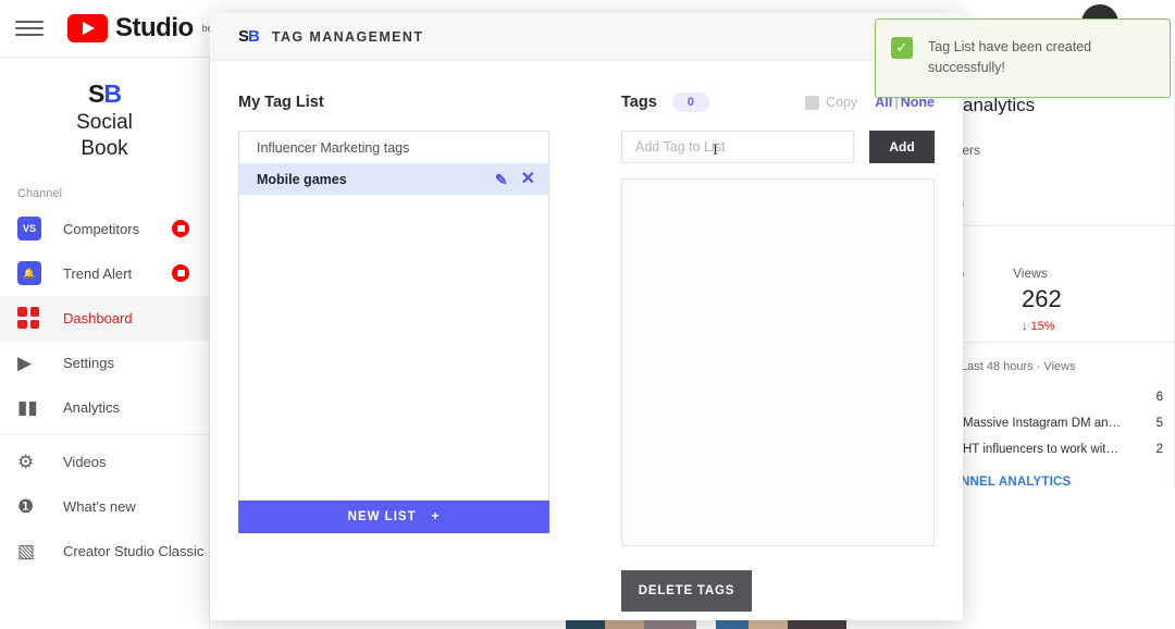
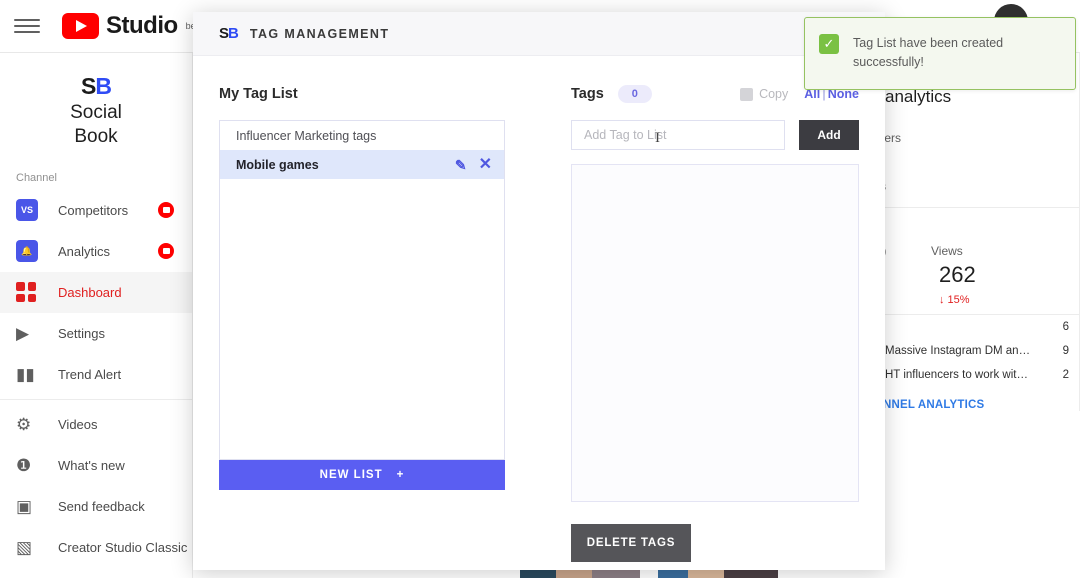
  Studio
  SB
  Social
  Book
  Channel
  VS
  Competitors
  🔔
- Trend Alert
+ Analytics
  Dashboard
  ▶
  Settings
  ▮▮
- Analytics
+ Trend Alert
  ⚙
  Videos
  ❶
  What's new
+ ▣
+ Send feedback
  ▧
  Creator Studio Classic
  analytics
  Views
  262
  ↓ 15%
- Last 48 hours · Views
  6
  Massive Instagram DM an…
- 5
+ 9
  HT influencers to work wit…
  2
  NNEL ANALYTICS
  SB
  TAG MANAGEMENT
  My Tag List
  Influencer Marketing tags
  Mobile games
  ✎
  ✕
  NEW LIST
  +
  Tags
  0
  Copy
  All | None
  Add Tag to List
  Add
  DELETE TAGS
  I
  ✓
  Tag List have been created successfully!
